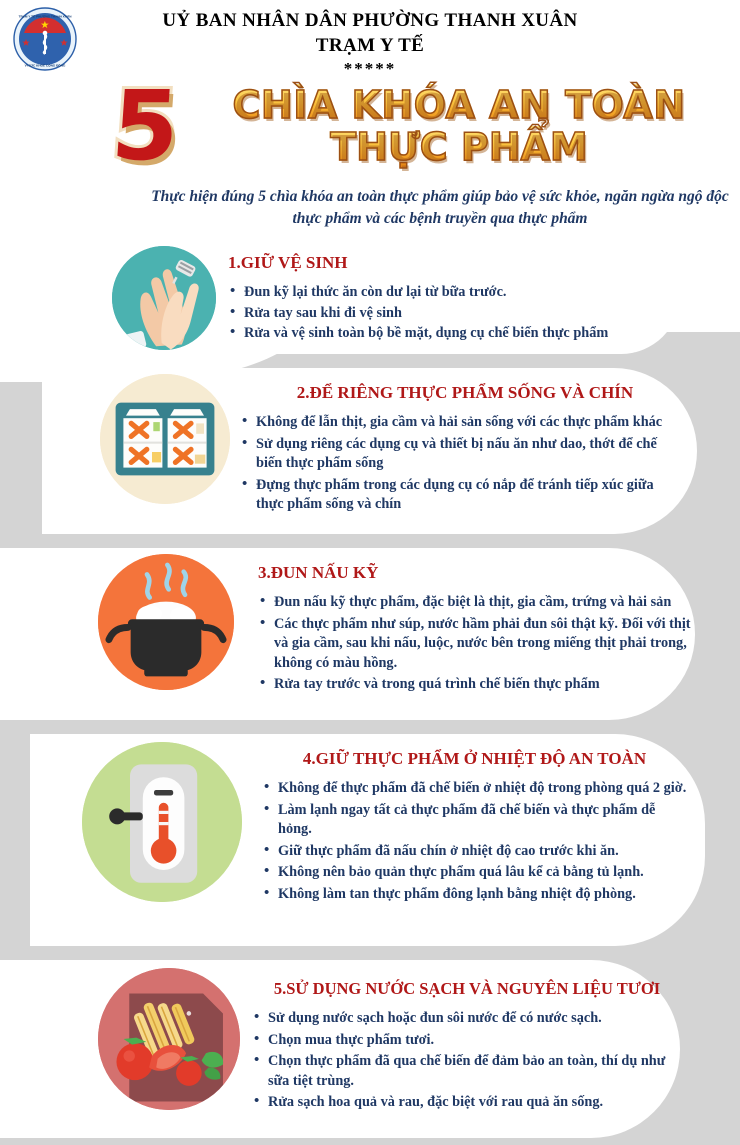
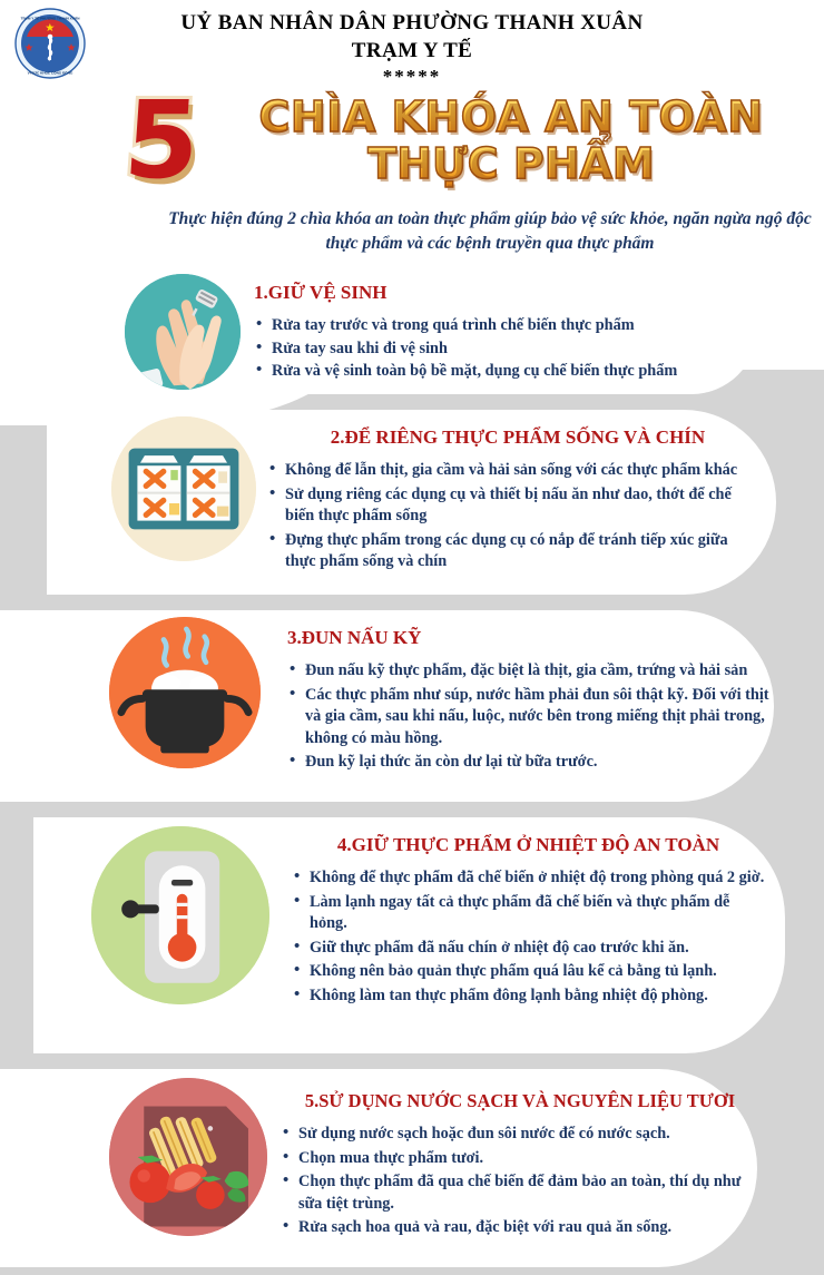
  UỶ BAN NHÂN DÂN PHƯỜNG THANH XUÂN
  TRẠM Y TẾ
  *****
  CHÌA KHÓA AN TOÀN
  THỰC PHẨM
- Thực hiện đúng 5 chìa khóa an toàn thực phẩm giúp bảo vệ sức khỏe, ngăn ngừa ngộ độc thực phẩm và các bệnh truyền qua thực phẩm
+ Thực hiện đúng 2 chìa khóa an toàn thực phẩm giúp bảo vệ sức khỏe, ngăn ngừa ngộ độc thực phẩm và các bệnh truyền qua thực phẩm
  1.GIỮ VỆ SINH
- Đun kỹ lại thức ăn còn dư lại từ bữa trước.
+ Rửa tay trước và trong quá trình chế biến thực phẩm
  Rửa tay sau khi đi vệ sinh
  Rửa và vệ sinh toàn bộ bề mặt, dụng cụ chế biến thực phẩm
  2.ĐỂ RIÊNG THỰC PHẨM SỐNG VÀ CHÍN
  Không để lẫn thịt, gia cầm và hải sản sống với các thực phẩm khác
  Sử dụng riêng các dụng cụ và thiết bị nấu ăn như dao, thớt để chế biến thực phẩm sống
  Đựng thực phẩm trong các dụng cụ có nắp để tránh tiếp xúc giữa thực phẩm sống và chín
  3.ĐUN NẤU KỸ
  Đun nấu kỹ thực phẩm, đặc biệt là thịt, gia cầm, trứng và hải sản
  Các thực phẩm như súp, nước hầm phải đun sôi thật kỹ. Đối với thịt và gia cầm, sau khi nấu, luộc, nước bên trong miếng thịt phải trong, không có màu hồng.
- Rửa tay trước và trong quá trình chế biến thực phẩm
+ Đun kỹ lại thức ăn còn dư lại từ bữa trước.
  4.GIỮ THỰC PHẨM Ở NHIỆT ĐỘ AN TOÀN
  Không để thực phẩm đã chế biến ở nhiệt độ trong phòng quá 2 giờ.
  Làm lạnh ngay tất cả thực phẩm đã chế biến và thực phẩm dễ hỏng.
  Giữ thực phẩm đã nấu chín ở nhiệt độ cao trước khi ăn.
  Không nên bảo quản thực phẩm quá lâu kể cả bằng tủ lạnh.
  Không làm tan thực phẩm đông lạnh bằng nhiệt độ phòng.
  5.SỬ DỤNG NƯỚC SẠCH VÀ NGUYÊN LIỆU TƯƠI
  Sử dụng nước sạch hoặc đun sôi nước để có nước sạch.
  Chọn mua thực phẩm tươi.
  Chọn thực phẩm đã qua chế biến để đảm bảo an toàn, thí dụ như sữa tiệt trùng.
  Rửa sạch hoa quả và rau, đặc biệt với rau quả ăn sống.
